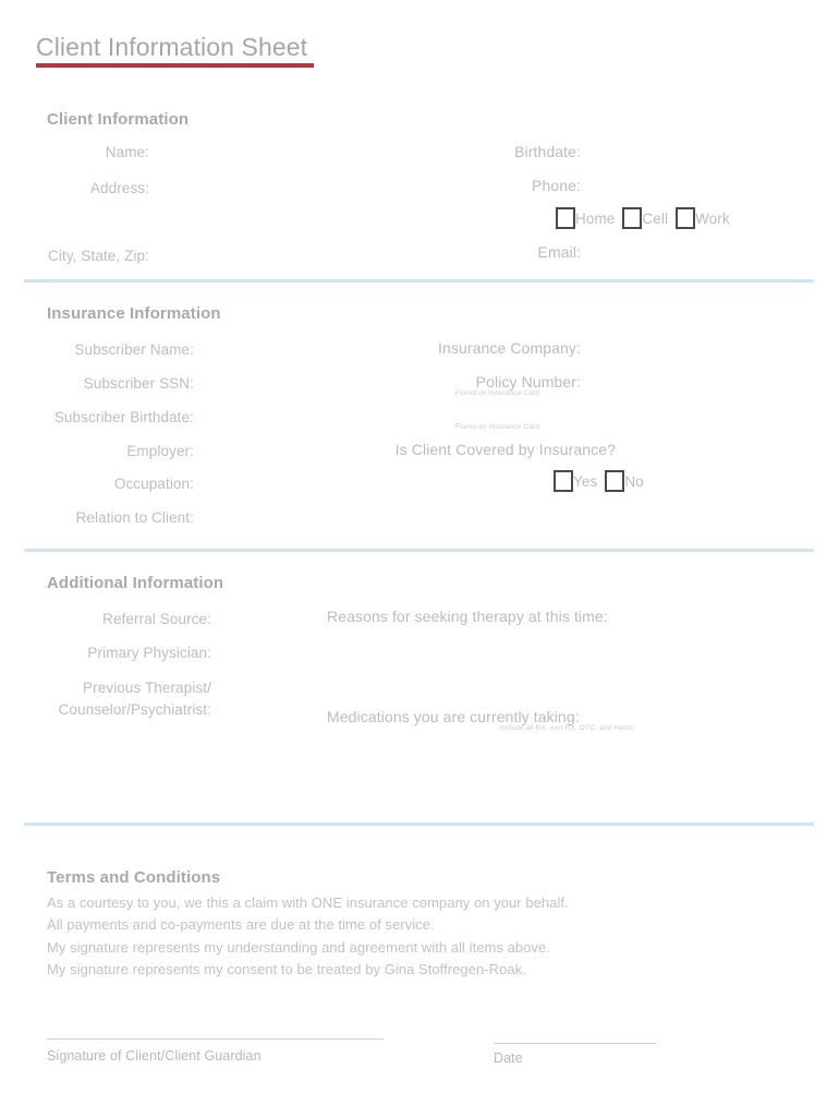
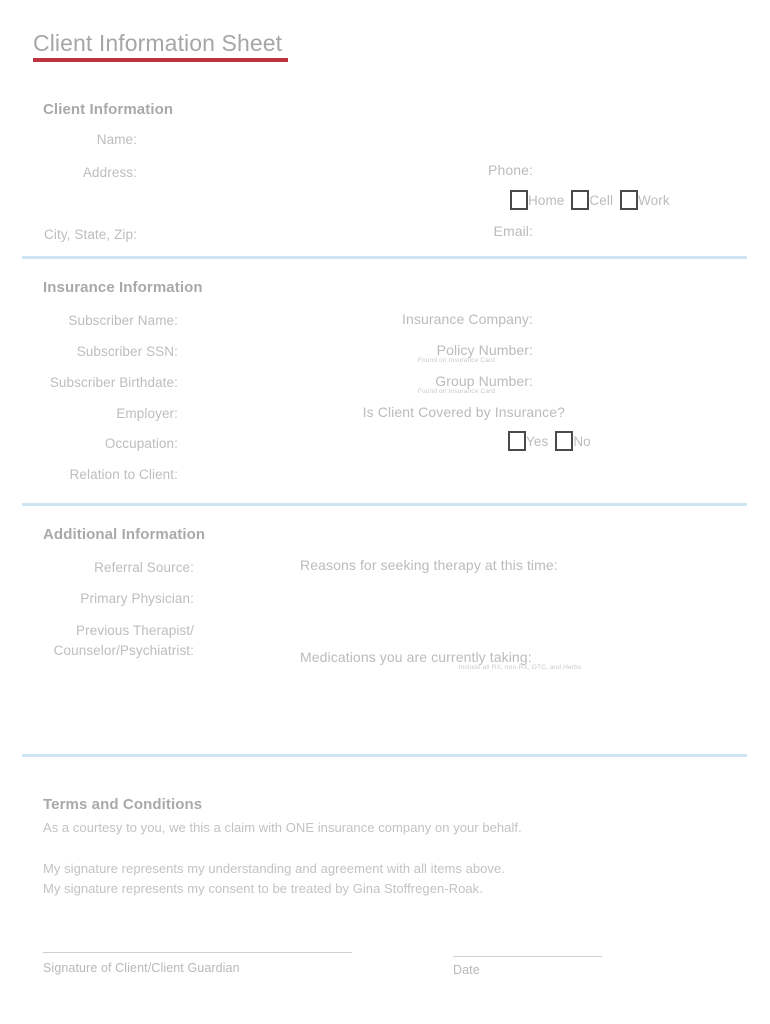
  Client Information Sheet
  Client Information
  Name:
  Address:
  City, State, Zip:
- Birthdate:
  Phone:
  Email:
  Home
  Cell
  Work
  Insurance Information
  Subscriber Name:
  Subscriber SSN:
  Subscriber Birthdate:
  Occupation:
  Employer:
  Relation to Client:
  Insurance Company:
  Policy Number:
+ Group Number:
  Is Client Covered by Insurance?
  Yes
  No
  Additional Information
  Referral Source:
  Primary Physician:
  Previous Therapist/ Counselor/Psychiatrist:
  Reasons for seeking therapy at this time:
  Medications you are currently taking:
  Terms and Conditions
  As a courtesy to you, we this a claim with ONE insurance company on your behalf.
- All payments and co-payments are due at the time of service.
  My signature represents my understanding and agreement with all items above.
  My signature represents my consent to be treated by Gina Stoffregen-Roak.
  Signature of Client/Client Guardian
  Date
